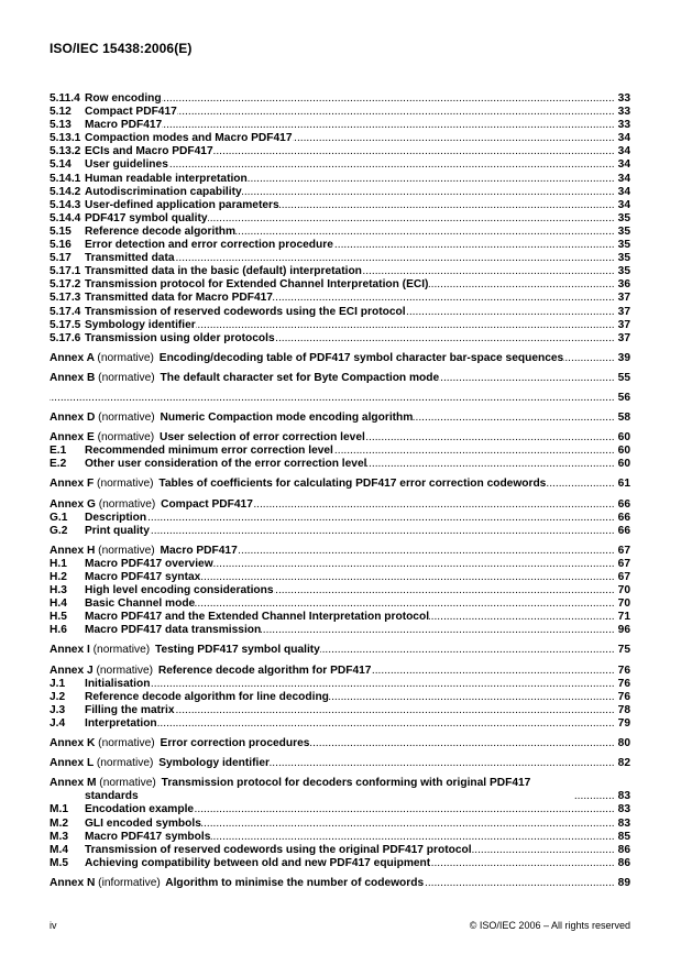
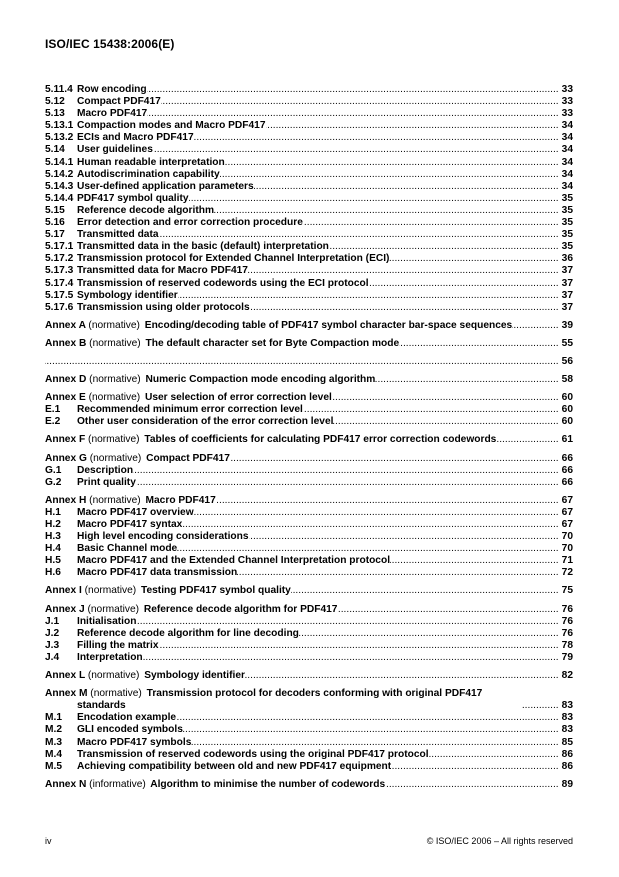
  ISO/IEC 15438:2006(E)
  5.11.4
  Row encoding
  33
  5.12
  Compact PDF417
  33
  5.13
  Macro PDF417
  33
  5.13.1
  Compaction modes and Macro PDF417
  34
  5.13.2
  ECIs and Macro PDF417
  34
  5.14
  User guidelines
  34
  5.14.1
  Human readable interpretation
  34
  5.14.2
  Autodiscrimination capability
  34
  5.14.3
  User-defined application parameters
  34
  5.14.4
  PDF417 symbol quality
  35
  5.15
  Reference decode algorithm
  35
  5.16
  Error detection and error correction procedure
  35
  5.17
  Transmitted data
  35
  5.17.1
  Transmitted data in the basic (default) interpretation
  35
  5.17.2
  Transmission protocol for Extended Channel Interpretation (ECI)
  36
  5.17.3
  Transmitted data for Macro PDF417
  37
  5.17.4
  Transmission of reserved codewords using the ECI protocol
  37
  5.17.5
  Symbology identifier
  37
  5.17.6
  Transmission using older protocols
  37
  Annex A (normative) Encoding/decoding table of PDF417 symbol character bar-space sequences
  39
  Annex B (normative) The default character set for Byte Compaction mode
  55
  56
  Annex D (normative) Numeric Compaction mode encoding algorithm
  58
  Annex E (normative) User selection of error correction level
  60
  E.1
  Recommended minimum error correction level
  60
  E.2
  Other user consideration of the error correction level
  60
  Annex F (normative) Tables of coefficients for calculating PDF417 error correction codewords
  61
  Annex G (normative) Compact PDF417
  66
  G.1
  Description
  66
  G.2
  Print quality
  66
  Annex H (normative) Macro PDF417
  67
  H.1
  Macro PDF417 overview
  67
  H.2
  Macro PDF417 syntax
  67
  H.3
  High level encoding considerations
  70
  H.4
  Basic Channel mode
  70
  H.5
  Macro PDF417 and the Extended Channel Interpretation protocol
  71
  H.6
  Macro PDF417 data transmission
- 96
+ 72
  Annex I (normative) Testing PDF417 symbol quality
  75
  Annex J (normative) Reference decode algorithm for PDF417
  76
  J.1
  Initialisation
  76
  J.2
  Reference decode algorithm for line decoding
  76
  J.3
  Filling the matrix
  78
  J.4
  Interpretation
  79
- Annex K (normative) Error correction procedures
- 80
  Annex L (normative) Symbology identifier
  82
  Annex M (normative) Transmission protocol for decoders conforming with original PDF417 standards
  83
  M.1
  Encodation example
  83
  M.2
  GLI encoded symbols
  83
  M.3
  Macro PDF417 symbols
  85
  M.4
  Transmission of reserved codewords using the original PDF417 protocol
  86
  M.5
  Achieving compatibility between old and new PDF417 equipment
  86
  Annex N (informative) Algorithm to minimise the number of codewords
  89
  iv
  © ISO/IEC 2006 – All rights reserved
